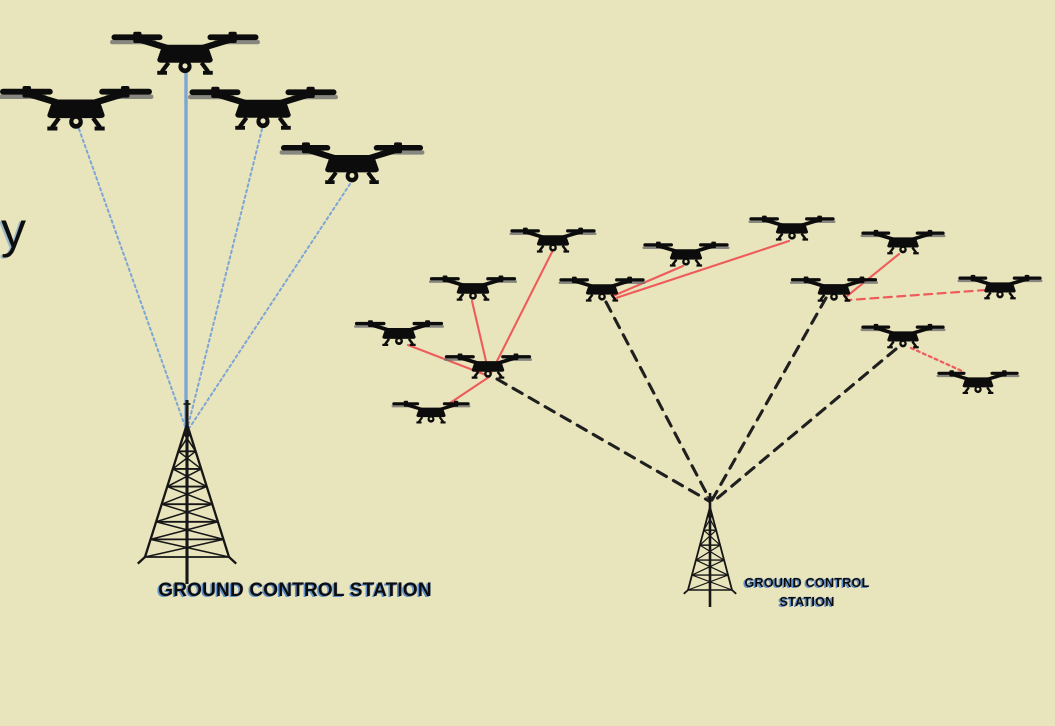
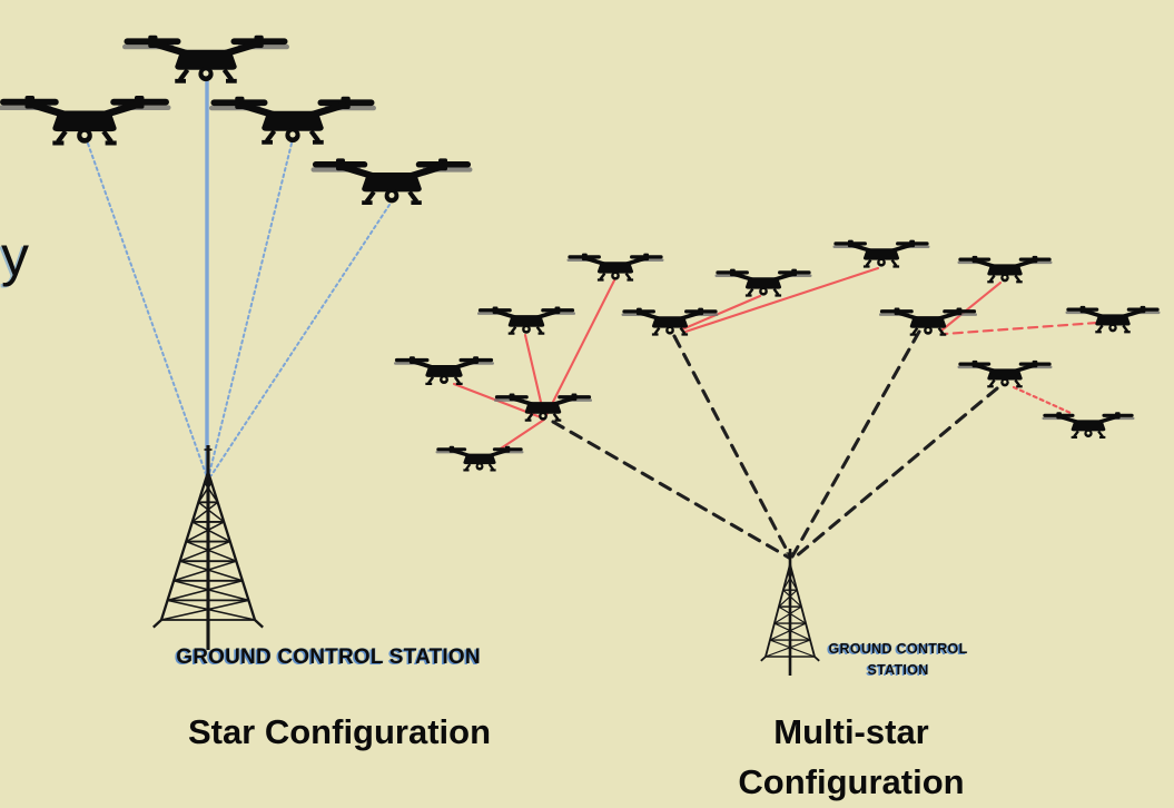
  y
  GROUND CONTROL STATION
  GROUND CONTROL
  STATION
+ Star Configuration
+ Multi-star
+ Configuration
